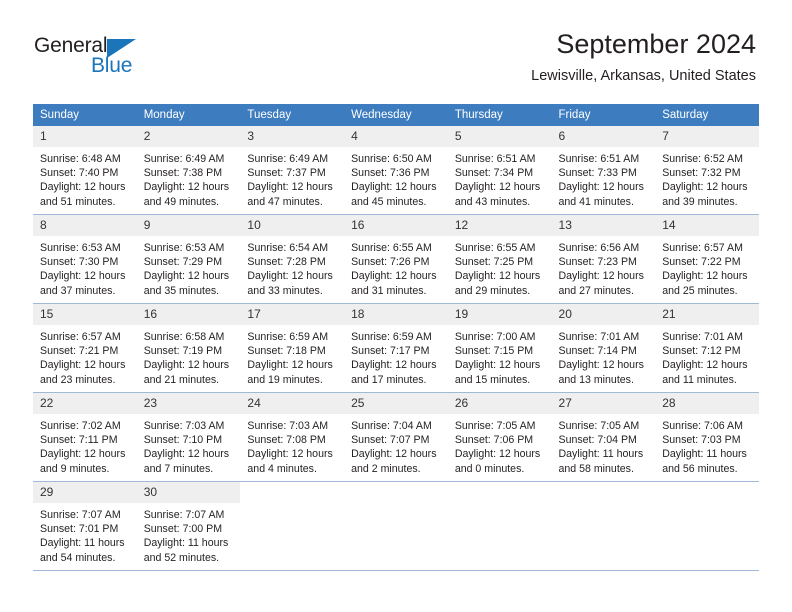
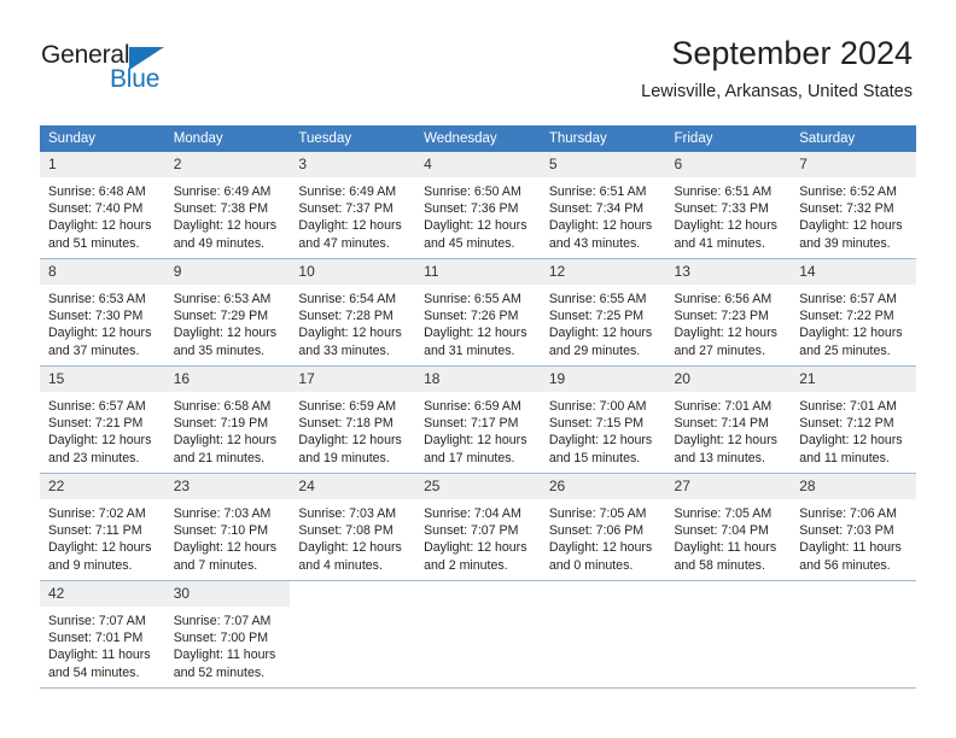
  General
  Blue
  September 2024
  Lewisville, Arkansas, United States
  Sunday	Monday	Tuesday	Wednesday	Thursday	Friday	Saturday
  1 Sunrise: 6:48 AM Sunset: 7:40 PM Daylight: 12 hours and 51 minutes.	2 Sunrise: 6:49 AM Sunset: 7:38 PM Daylight: 12 hours and 49 minutes.	3 Sunrise: 6:49 AM Sunset: 7:37 PM Daylight: 12 hours and 47 minutes.	4 Sunrise: 6:50 AM Sunset: 7:36 PM Daylight: 12 hours and 45 minutes.	5 Sunrise: 6:51 AM Sunset: 7:34 PM Daylight: 12 hours and 43 minutes.	6 Sunrise: 6:51 AM Sunset: 7:33 PM Daylight: 12 hours and 41 minutes.	7 Sunrise: 6:52 AM Sunset: 7:32 PM Daylight: 12 hours and 39 minutes.
- 8 Sunrise: 6:53 AM Sunset: 7:30 PM Daylight: 12 hours and 37 minutes.	9 Sunrise: 6:53 AM Sunset: 7:29 PM Daylight: 12 hours and 35 minutes.	10 Sunrise: 6:54 AM Sunset: 7:28 PM Daylight: 12 hours and 33 minutes.	16 Sunrise: 6:55 AM Sunset: 7:26 PM Daylight: 12 hours and 31 minutes.	12 Sunrise: 6:55 AM Sunset: 7:25 PM Daylight: 12 hours and 29 minutes.	13 Sunrise: 6:56 AM Sunset: 7:23 PM Daylight: 12 hours and 27 minutes.	14 Sunrise: 6:57 AM Sunset: 7:22 PM Daylight: 12 hours and 25 minutes.
+ 8 Sunrise: 6:53 AM Sunset: 7:30 PM Daylight: 12 hours and 37 minutes.	9 Sunrise: 6:53 AM Sunset: 7:29 PM Daylight: 12 hours and 35 minutes.	10 Sunrise: 6:54 AM Sunset: 7:28 PM Daylight: 12 hours and 33 minutes.	11 Sunrise: 6:55 AM Sunset: 7:26 PM Daylight: 12 hours and 31 minutes.	12 Sunrise: 6:55 AM Sunset: 7:25 PM Daylight: 12 hours and 29 minutes.	13 Sunrise: 6:56 AM Sunset: 7:23 PM Daylight: 12 hours and 27 minutes.	14 Sunrise: 6:57 AM Sunset: 7:22 PM Daylight: 12 hours and 25 minutes.
  15 Sunrise: 6:57 AM Sunset: 7:21 PM Daylight: 12 hours and 23 minutes.	16 Sunrise: 6:58 AM Sunset: 7:19 PM Daylight: 12 hours and 21 minutes.	17 Sunrise: 6:59 AM Sunset: 7:18 PM Daylight: 12 hours and 19 minutes.	18 Sunrise: 6:59 AM Sunset: 7:17 PM Daylight: 12 hours and 17 minutes.	19 Sunrise: 7:00 AM Sunset: 7:15 PM Daylight: 12 hours and 15 minutes.	20 Sunrise: 7:01 AM Sunset: 7:14 PM Daylight: 12 hours and 13 minutes.	21 Sunrise: 7:01 AM Sunset: 7:12 PM Daylight: 12 hours and 11 minutes.
  22 Sunrise: 7:02 AM Sunset: 7:11 PM Daylight: 12 hours and 9 minutes.	23 Sunrise: 7:03 AM Sunset: 7:10 PM Daylight: 12 hours and 7 minutes.	24 Sunrise: 7:03 AM Sunset: 7:08 PM Daylight: 12 hours and 4 minutes.	25 Sunrise: 7:04 AM Sunset: 7:07 PM Daylight: 12 hours and 2 minutes.	26 Sunrise: 7:05 AM Sunset: 7:06 PM Daylight: 12 hours and 0 minutes.	27 Sunrise: 7:05 AM Sunset: 7:04 PM Daylight: 11 hours and 58 minutes.	28 Sunrise: 7:06 AM Sunset: 7:03 PM Daylight: 11 hours and 56 minutes.
- 29 Sunrise: 7:07 AM Sunset: 7:01 PM Daylight: 11 hours and 54 minutes.	30 Sunrise: 7:07 AM Sunset: 7:00 PM Daylight: 11 hours and 52 minutes.
+ 42 Sunrise: 7:07 AM Sunset: 7:01 PM Daylight: 11 hours and 54 minutes.	30 Sunrise: 7:07 AM Sunset: 7:00 PM Daylight: 11 hours and 52 minutes.
